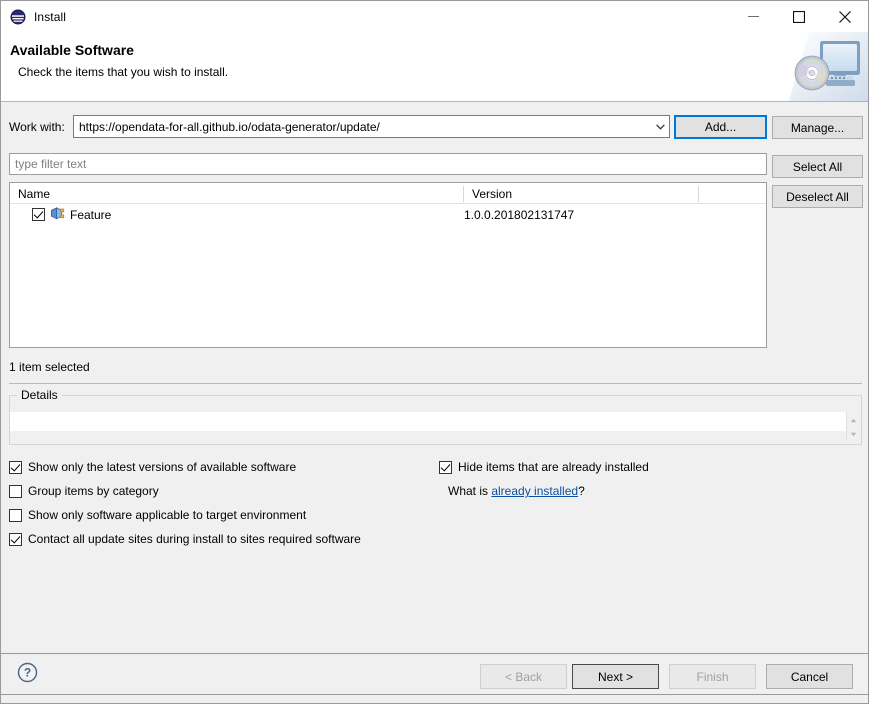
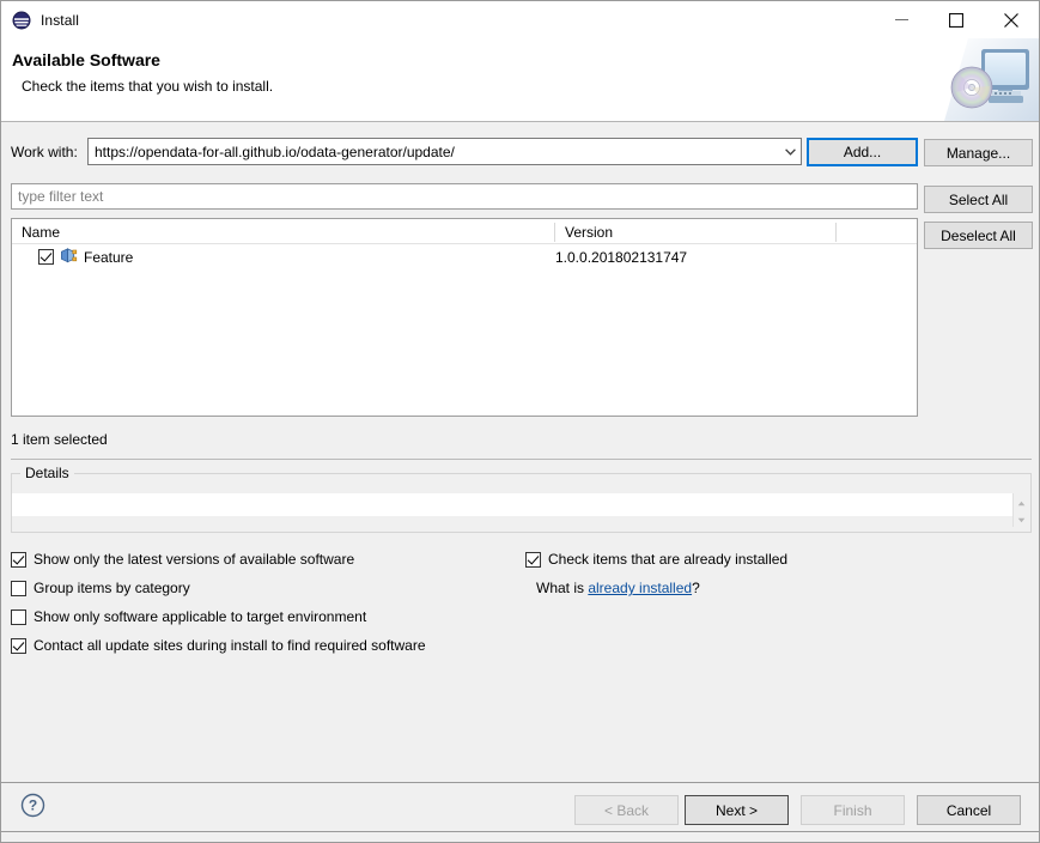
  Install
  Available Software
  Check the items that you wish to install.
  Work with:
  https://opendata-for-all.github.io/odata-generator/update/
  Add...
  Manage...
  type filter text
  Select All
  Deselect All
  Name
  Version
  Feature
  1.0.0.201802131747
  1 item selected
  Details
  Show only the latest versions of available software
  Group items by category
  Show only software applicable to target environment
- Contact all update sites during install to sites required software
+ Contact all update sites during install to find required software
- Hide items that are already installed
+ Check items that are already installed
  What is already installed?
  ?
  < Back
  Next >
  Finish
  Cancel
